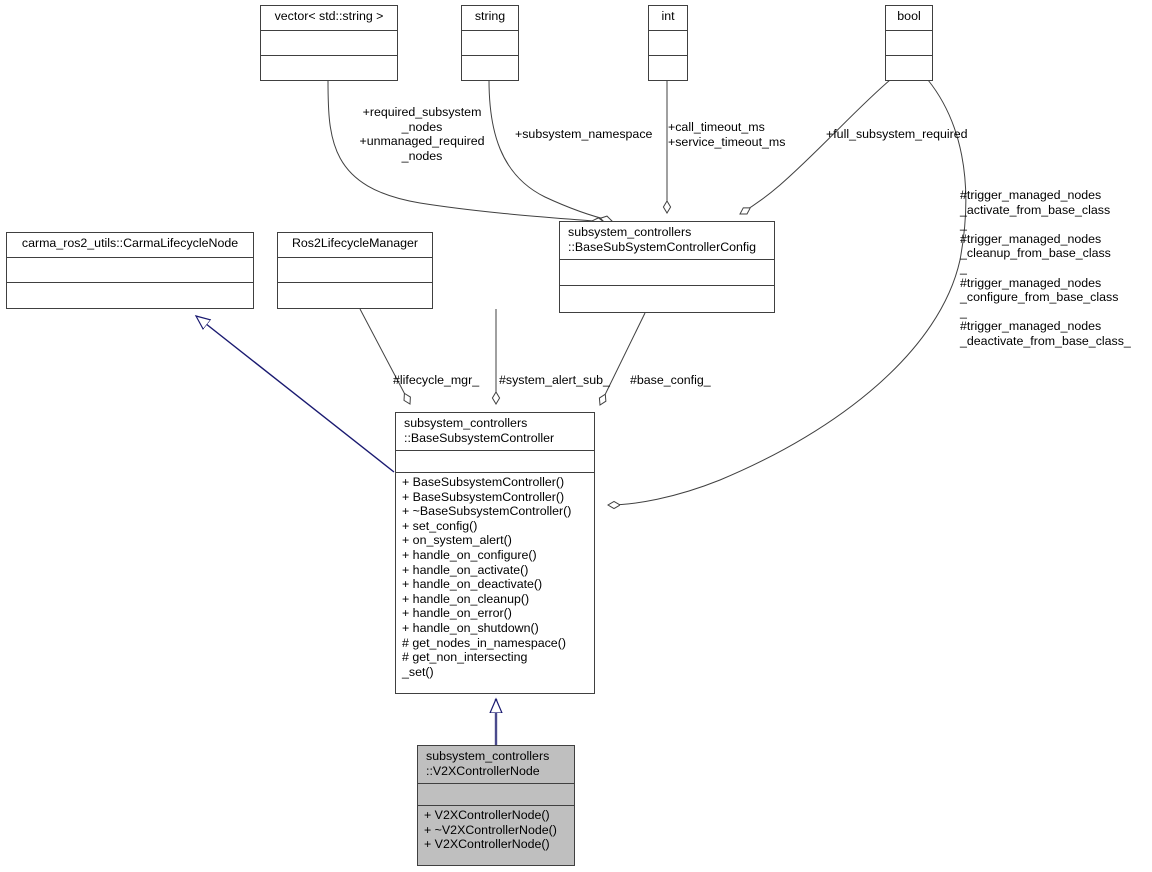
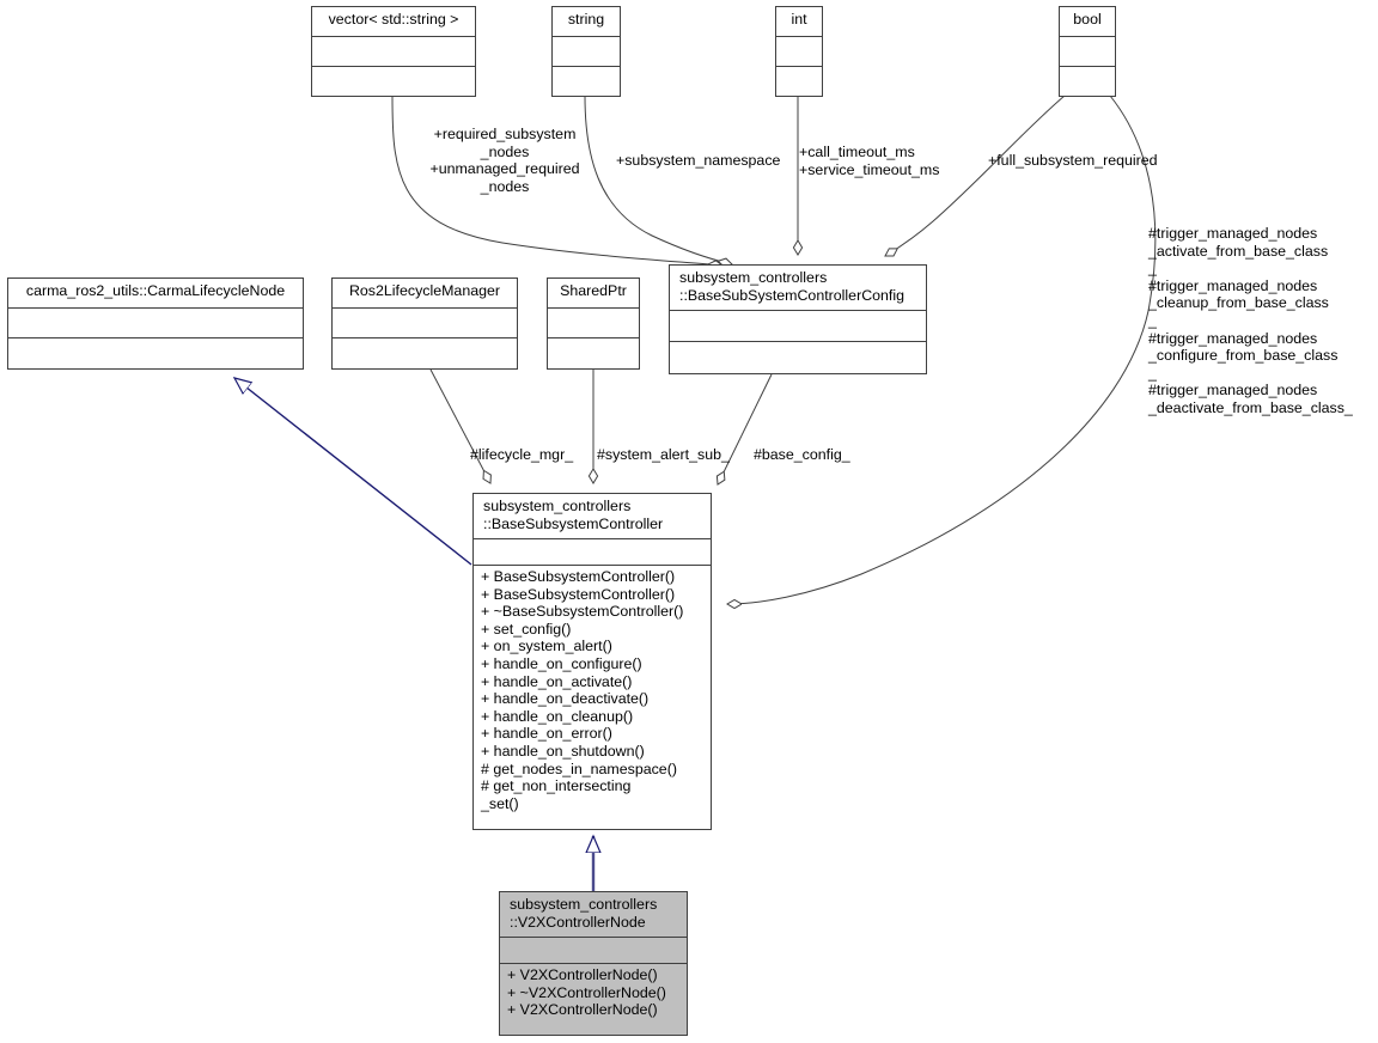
  vector< std::string >
  string
  int
  bool
  carma_ros2_utils::CarmaLifecycleNode
  Ros2LifecycleManager
+ SharedPtr
  subsystem_controllers
  ::BaseSubSystemControllerConfig
  subsystem_controllers
  ::BaseSubsystemController
  + BaseSubsystemController()
  + BaseSubsystemController()
  + ~BaseSubsystemController()
  + set_config()
  + on_system_alert()
  + handle_on_configure()
  + handle_on_activate()
  + handle_on_deactivate()
  + handle_on_cleanup()
  + handle_on_error()
  + handle_on_shutdown()
  # get_nodes_in_namespace()
  # get_non_intersecting
  _set()
  subsystem_controllers
  ::V2XControllerNode
  + V2XControllerNode()
  + ~V2XControllerNode()
  + V2XControllerNode()
  +required_subsystem
  _nodes
  +unmanaged_required
  _nodes
  +subsystem_namespace
  +call_timeout_ms
  +service_timeout_ms
  +full_subsystem_required
  #trigger_managed_nodes
  _activate_from_base_class
  _
  #trigger_managed_nodes
  _cleanup_from_base_class
  _
  #trigger_managed_nodes
  _configure_from_base_class
  _
  #trigger_managed_nodes
  _deactivate_from_base_class_
  #lifecycle_mgr_
  #system_alert_sub_
  #base_config_
